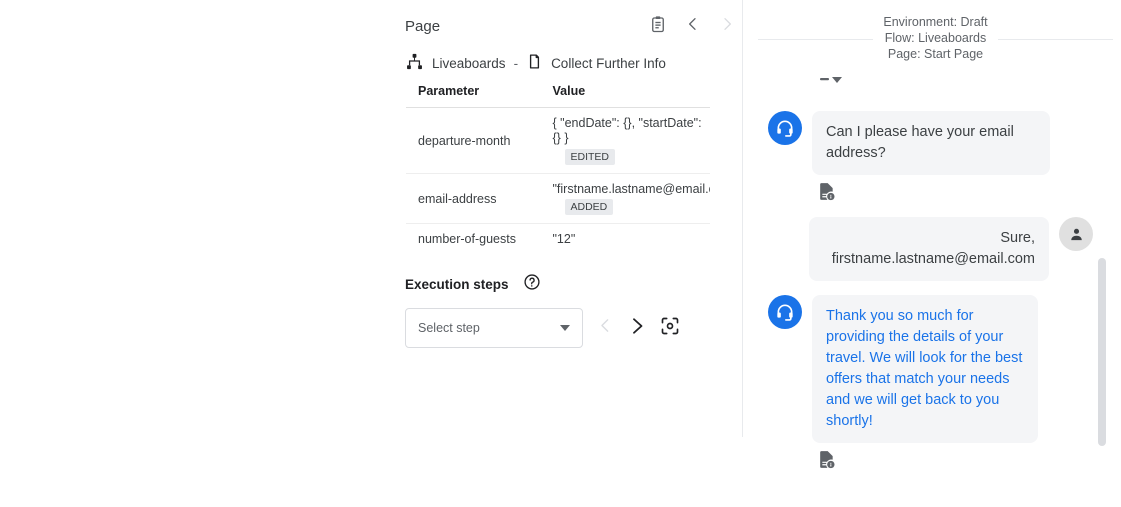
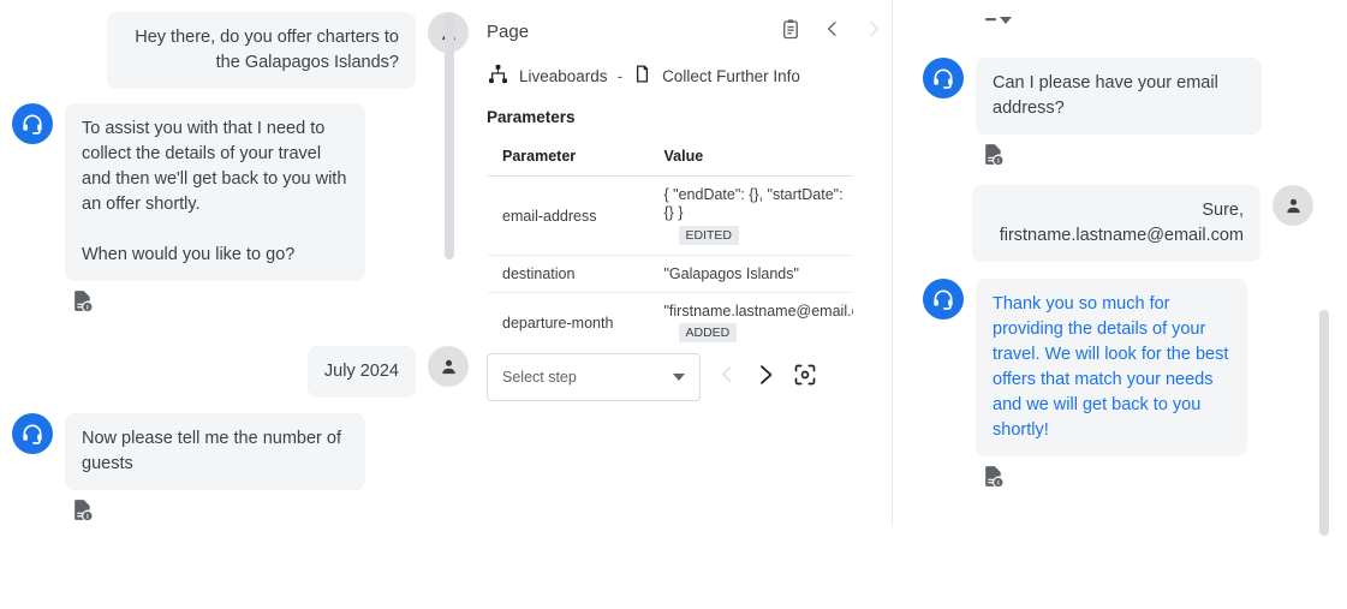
+ Hey there, do you offer charters to the Galapagos Islands?
+ To assist you with that I need to collect the details of your travel and then we'll get back to you with an offer shortly.
+ When would you like to go?
+ July 2024
+ Now please tell me the number of guests
  Page
  Liveaboards
  -
  Collect Further Info
+ Parameters
  Parameter	Value
- departure-month	{ "endDate": {}, "startDate": {} } EDITED
+ email-address	{ "endDate": {}, "startDate": {} } EDITED
+ destination	"Galapagos Islands"
- email-address	"firstname.lastname@email. ADDED
+ departure-month	"firstname.lastname@email. ADDED
- number-of-guests	"12"
- Execution steps
  Select step
- Environment: Draft
- Flow: Liveaboards
- Page: Start Page
  Can I please have your email address?
  Sure, firstname.lastname@email.com
  Thank you so much for providing the details of your travel. We will look for the best offers that match your needs and we will get back to you shortly!
